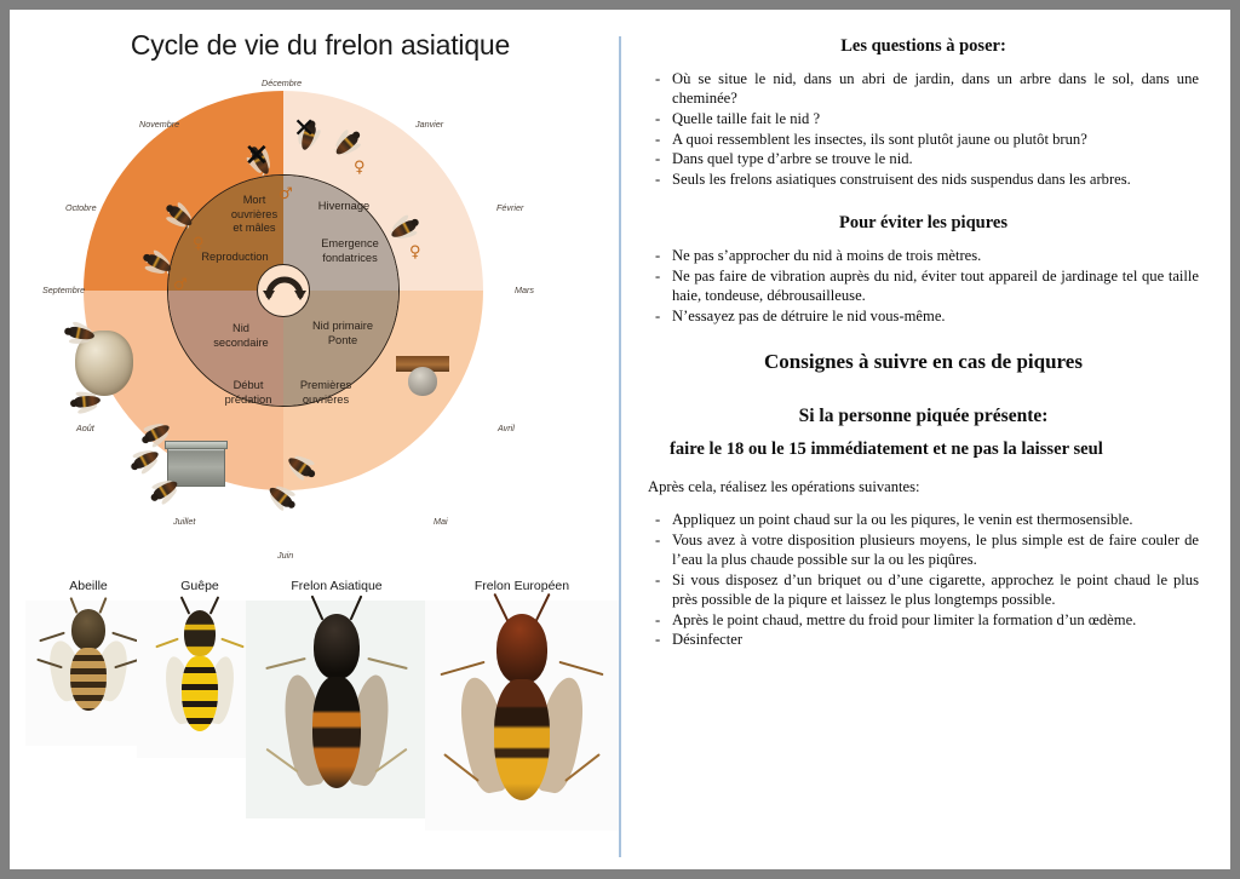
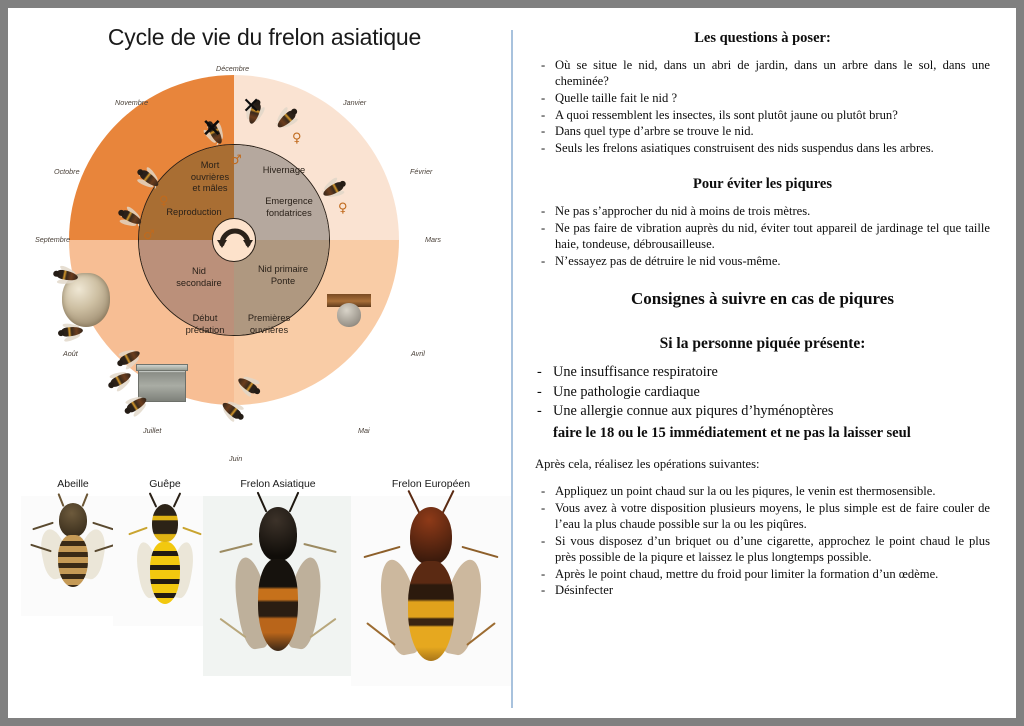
  Cycle de vie du frelon asiatique
  Mort
  ouvrières
  et mâles
  Reproduction
  Hivernage
  Emergence
  fondatrices
  Nid
  secondaire
  Début
  prédation
  Nid primaire
  Ponte
  Premières
  ouvrières
  Décembre
  Janvier
  Février
  Mars
  Avril
  Mai
  Juin
  Juillet
  Août
  Septembre
  Octobre
  Novembre
  ✕
  ✕
  ♂
  ♀
  ♂
  ♀
  ♀
  Abeille
  Guêpe
  Frelon Asiatique
  Frelon Européen
  Les questions à poser:
  Où se situe le nid, dans un abri de jardin, dans un arbre dans le sol, dans une cheminée?
  Quelle taille fait le nid ?
  A quoi ressemblent les insectes, ils sont plutôt jaune ou plutôt brun?
  Dans quel type d’arbre se trouve le nid.
  Seuls les frelons asiatiques construisent des nids suspendus dans les arbres.
  Pour éviter les piqures
  Ne pas s’approcher du nid à moins de trois mètres.
  Ne pas faire de vibration auprès du nid, éviter tout appareil de jardinage tel que taille haie, tondeuse, débrousailleuse.
  N’essayez pas de détruire le nid vous-même.
  Consignes à suivre en cas de piqures
  Si la personne piquée présente:
+ Une insuffisance respiratoire
+ Une pathologie cardiaque
+ Une allergie connue aux piqures d’hyménoptères
  faire le 18 ou le 15 immédiatement et ne pas la laisser seul
  Après cela, réalisez les opérations suivantes:
  Appliquez un point chaud sur la ou les piqures, le venin est thermosensible.
  Vous avez à votre disposition plusieurs moyens, le plus simple est de faire couler de l’eau la plus chaude possible sur la ou les piqûres.
  Si vous disposez d’un briquet ou d’une cigarette, approchez le point chaud le plus près possible de la piqure et laissez le plus longtemps possible.
  Après le point chaud, mettre du froid pour limiter la formation d’un œdème.
  Désinfecter
